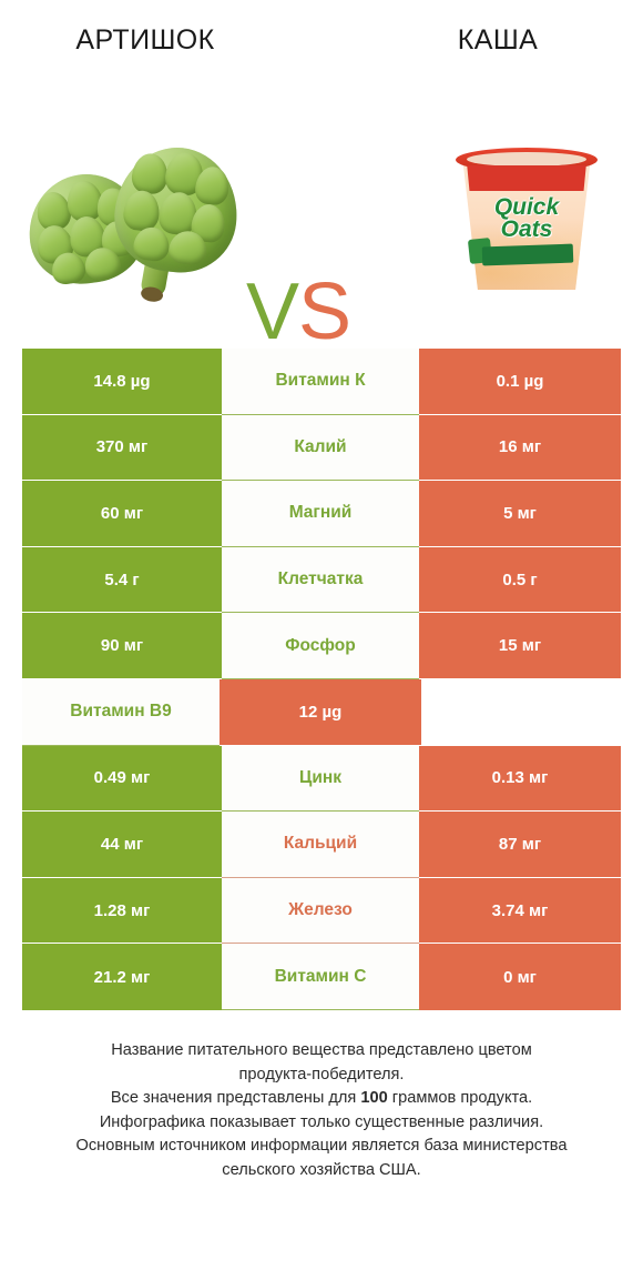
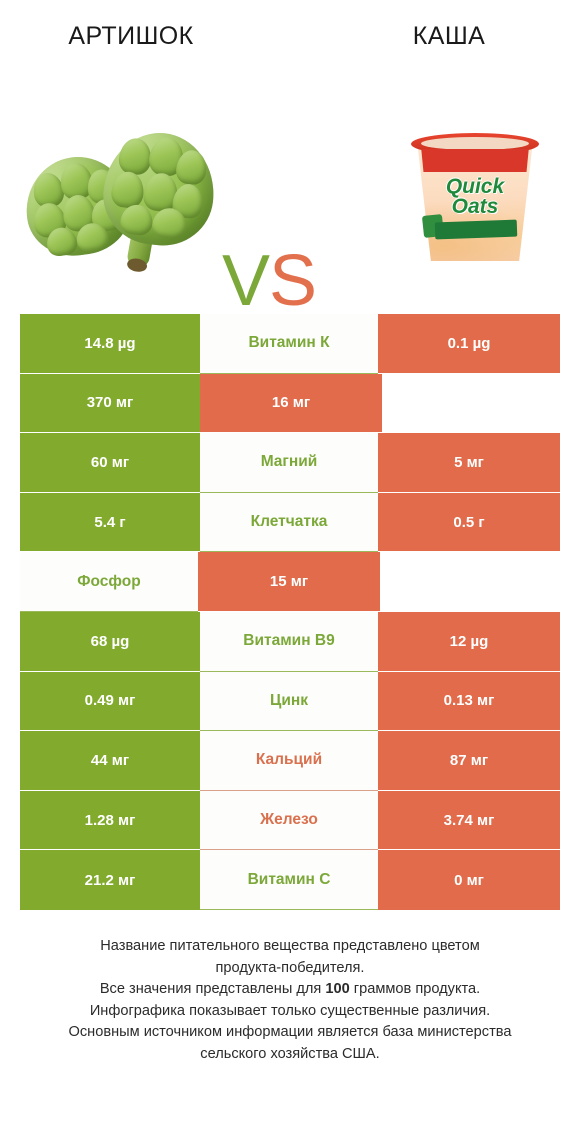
  АРТИШОК
  КАША
  VS
  FLAHAVAN'S
  Quick
  Oats
  14.8 µg
  Витамин К
  0.1 µg
  370 мг
- Калий
  16 мг
  60 мг
  Магний
  5 мг
  5.4 г
  Клетчатка
  0.5 г
- 90 мг
  Фосфор
  15 мг
+ 68 µg
  Витамин B9
  12 µg
  0.49 мг
  Цинк
  0.13 мг
  44 мг
  Кальций
  87 мг
  1.28 мг
  Железо
  3.74 мг
  21.2 мг
  Витамин С
  0 мг
  Название питательного вещества представлено цветом
  продукта-победителя.
  Все значения представлены для 100 граммов продукта.
  Инфографика показывает только существенные различия.
  Основным источником информации является база министерства
  сельского хозяйства США.
